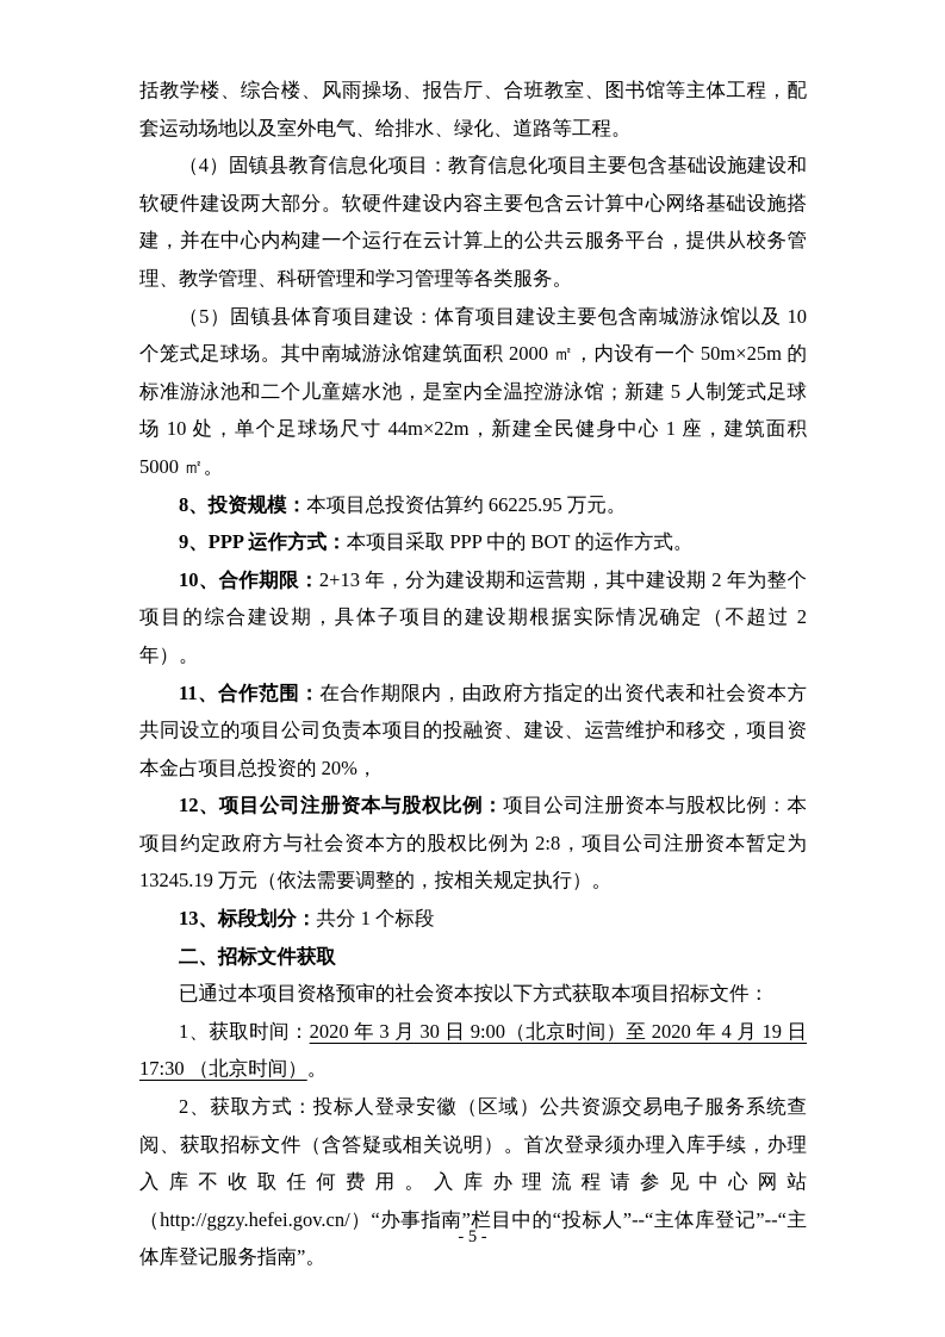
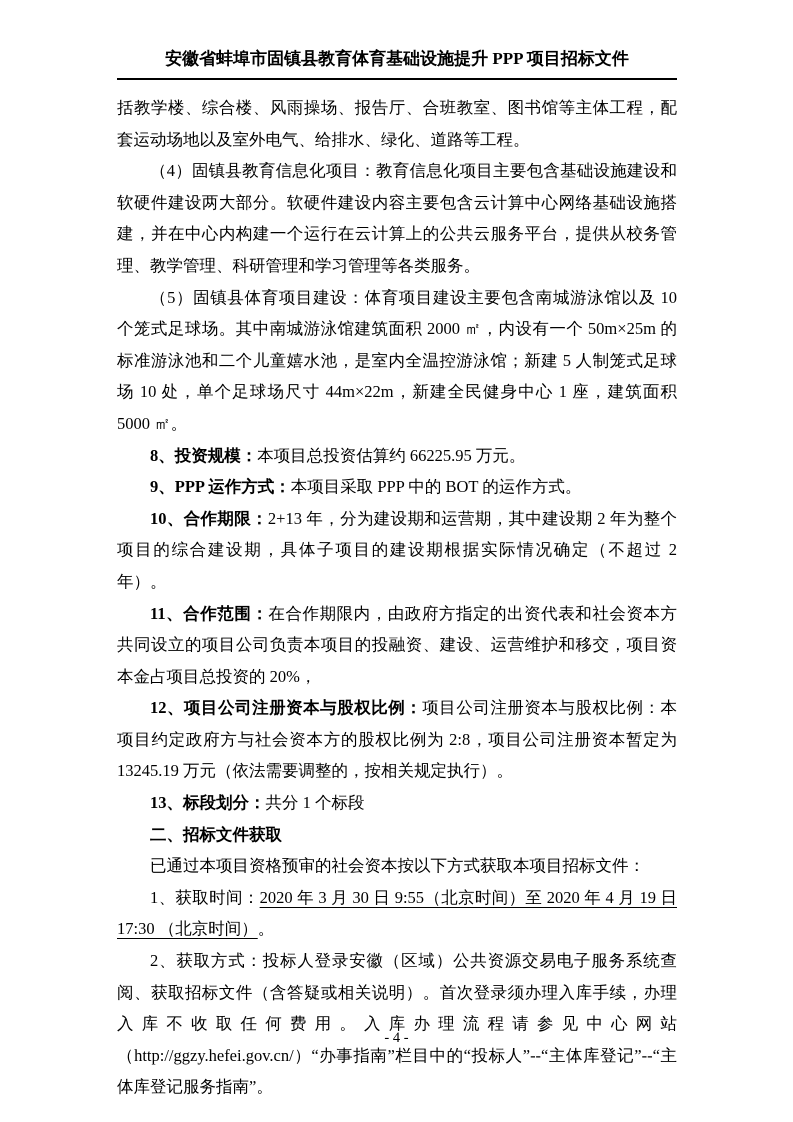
+ 安徽省蚌埠市固镇县教育体育基础设施提升 PPP 项目招标文件
  括教学楼、综合楼、风雨操场、报告厅、合班教室、图书馆等主体工程，配套运动场地以及室外电气、给排水、绿化、道路等工程。
  （4）固镇县教育信息化项目：教育信息化项目主要包含基础设施建设和软硬件建设两大部分。软硬件建设内容主要包含云计算中心网络基础设施搭建，并在中心内构建一个运行在云计算上的公共云服务平台，提供从校务管理、教学管理、科研管理和学习管理等各类服务。
  （5）固镇县体育项目建设：体育项目建设主要包含南城游泳馆以及 10 个笼式足球场。其中南城游泳馆建筑面积 2000 ㎡，内设有一个 50m×25m 的标准游泳池和二个儿童嬉水池，是室内全温控游泳馆；新建 5 人制笼式足球场 10 处，单个足球场尺寸 44m×22m，新建全民健身中心 1 座，建筑面积 5000 ㎡。
  8、投资规模：本项目总投资估算约 66225.95 万元。
  9、PPP 运作方式：本项目采取 PPP 中的 BOT 的运作方式。
  10、合作期限：2+13 年，分为建设期和运营期，其中建设期 2 年为整个项目的综合建设期，具体子项目的建设期根据实际情况确定（不超过 2 年）。
  11、合作范围：在合作期限内，由政府方指定的出资代表和社会资本方共同设立的项目公司负责本项目的投融资、建设、运营维护和移交，项目资本金占项目总投资的 20%，
  12、项目公司注册资本与股权比例：项目公司注册资本与股权比例：本项目约定政府方与社会资本方的股权比例为 2:8，项目公司注册资本暂定为 13245.19 万元（依法需要调整的，按相关规定执行）。
  13、标段划分：共分 1 个标段
  二、招标文件获取
  已通过本项目资格预审的社会资本按以下方式获取本项目招标文件：
- 1、获取时间：2020 年 3 月 30 日 9:00（北京时间）至 2020 年 4 月 19 日 17:30 （北京时间）。
+ 1、获取时间：2020 年 3 月 30 日 9:55（北京时间）至 2020 年 4 月 19 日 17:30 （北京时间）。
  2、获取方式：投标人登录安徽（区域）公共资源交易电子服务系统查阅、获取招标文件（含答疑或相关说明）。首次登录须办理入库手续，办理入库不收取任何费用。入库办理流程请参见中心网站（http://ggzy.hefei.gov.cn/）“办事指南”栏目中的“投标人”--“主体库登记”--“主体库登记服务指南”。
- - 5 -
+ - 4 -
